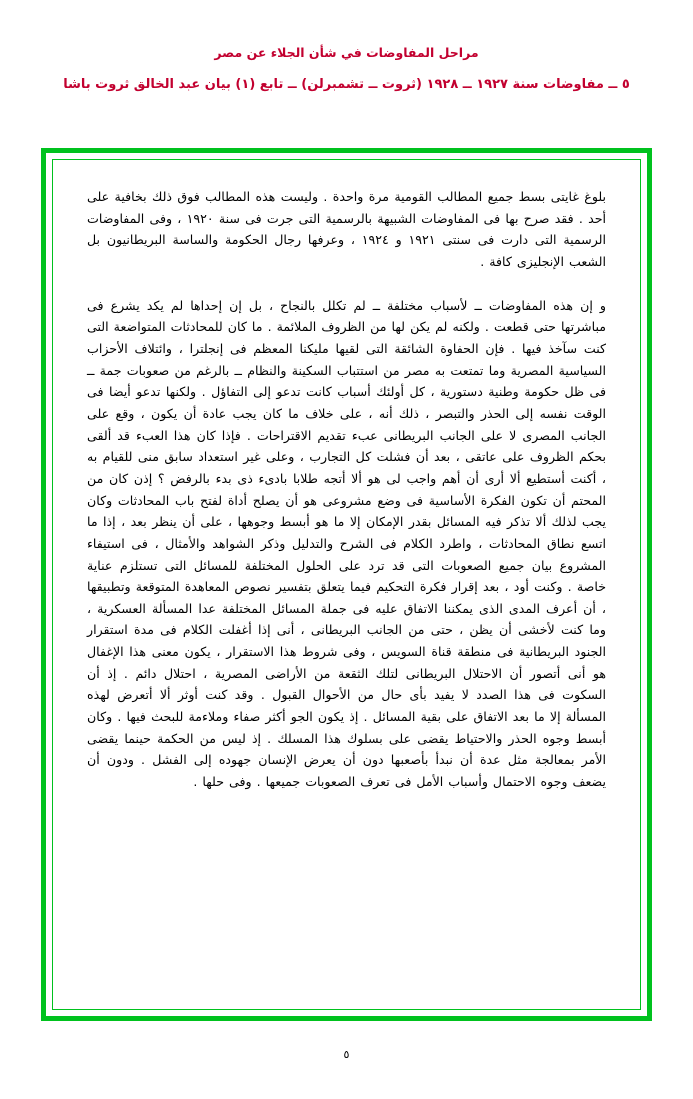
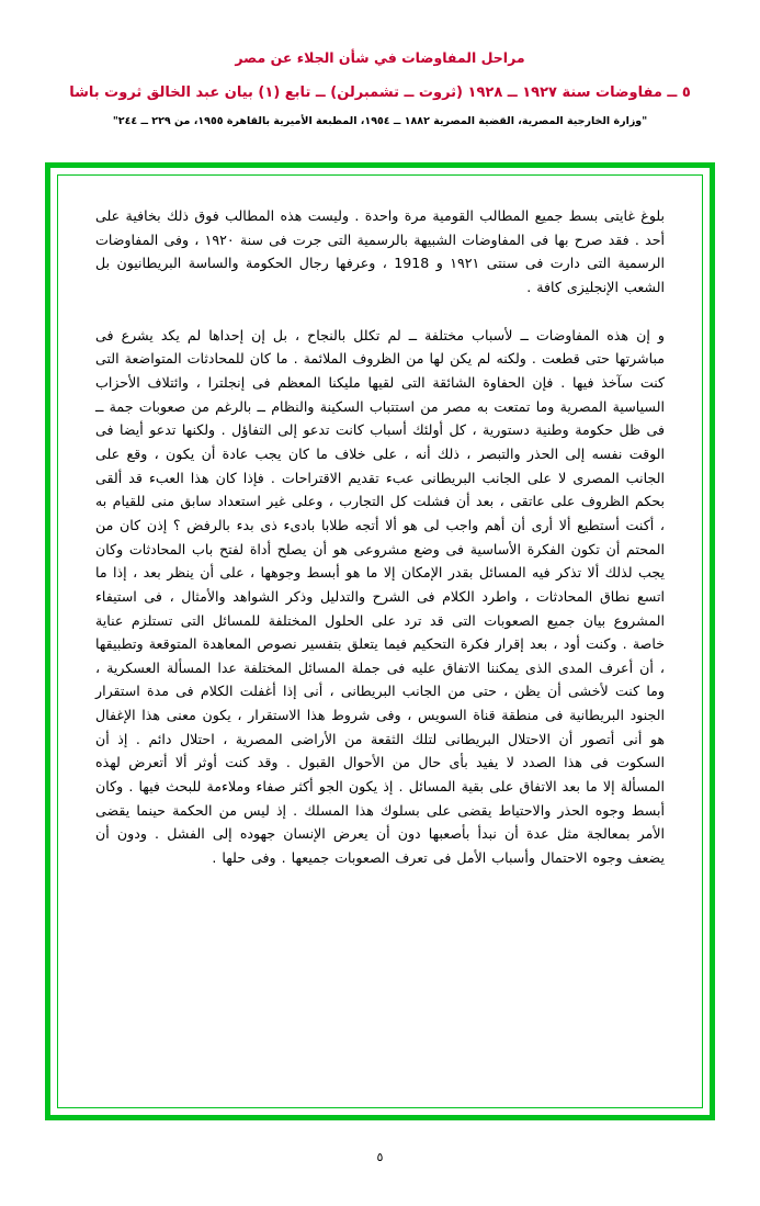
  مراحل المفاوضات في شأن الجلاء عن مصر
  ٥ ــ مفاوضات سنة ١٩٢٧ ــ ١٩٢٨ (ثروت ــ تشمبرلن) ــ تابع (١) بيان عبد الخالق ثروت باشا
+ "وزارة الخارجية المصرية، القضية المصرية ١٨٨٢ ــ ١٩٥٤، المطبعة الأميرية بالقاهرة ١٩٥٥، من ٢٢٩ ــ ٢٤٤"
- بلوغ غايتى بسط جميع المطالب القومية مرة واحدة . وليست هذه المطالب فوق ذلك بخافية على أحد . فقد صرح بها فى المفاوضات الشبيهة بالرسمية التى جرت فى سنة ١٩٢٠ ، وفى المفاوضات الرسمية التى دارت فى سنتى ١٩٢١ و ١٩٢٤ ، وعرفها رجال الحكومة والساسة البريطانيون بل الشعب الإنجليزى كافة .
+ بلوغ غايتى بسط جميع المطالب القومية مرة واحدة . وليست هذه المطالب فوق ذلك بخافية على أحد . فقد صرح بها فى المفاوضات الشبيهة بالرسمية التى جرت فى سنة ١٩٢٠ ، وفى المفاوضات الرسمية التى دارت فى سنتى ١٩٢١ و 1918 ، وعرفها رجال الحكومة والساسة البريطانيون بل الشعب الإنجليزى كافة .
  و إن هذه المفاوضات ــ لأسباب مختلفة ــ لم تكلل بالنجاح ، بل إن إحداها لم يكد يشرع فى مباشرتها حتى قطعت . ولكنه لم يكن لها من الظروف الملائمة . ما كان للمحادثات المتواضعة التى كنت سآخذ فيها . فإن الحفاوة الشائقة التى لقيها مليكنا المعظم فى إنجلترا ، وائتلاف الأحزاب السياسية المصرية وما تمتعت به مصر من استتباب السكينة والنظام ــ بالرغم من صعوبات جمة ــ فى ظل حكومة وطنية دستورية ، كل أولئك أسباب كانت تدعو إلى التفاؤل . ولكنها تدعو أيضا فى الوقت نفسه إلى الحذر والتبصر ، ذلك أنه ، على خلاف ما كان يجب عادة أن يكون ، وقع على الجانب المصرى لا على الجانب البريطانى عبء تقديم الاقتراحات . فإذا كان هذا العبء قد ألقى بحكم الظروف على عاتقى ، بعد أن فشلت كل التجارب ، وعلى غير استعداد سابق منى للقيام به ، أكنت أستطيع ألا أرى أن أهم واجب لى هو ألا أتجه طلابا بادىء ذى بدء بالرفض ؟ إذن كان من المحتم أن تكون الفكرة الأساسية فى وضع مشروعى هو أن يصلح أداة لفتح باب المحادثات وكان يجب لذلك ألا تذكر فيه المسائل بقدر الإمكان إلا ما هو أبسط وجوهها ، على أن ينظر بعد ، إذا ما اتسع نطاق المحادثات ، واطرد الكلام فى الشرح والتدليل وذكر الشواهد والأمثال ، فى استيفاء المشروع بيان جميع الصعوبات التى قد ترد على الحلول المختلفة للمسائل التى تستلزم عناية خاصة . وكنت أود ، بعد إقرار فكرة التحكيم فيما يتعلق بتفسير نصوص المعاهدة المتوقعة وتطبيقها ، أن أعرف المدى الذى يمكننا الاتفاق عليه فى جملة المسائل المختلفة عدا المسألة العسكرية ، وما كنت لأخشى أن يظن ، حتى من الجانب البريطانى ، أنى إذا أغفلت الكلام فى مدة استقرار الجنود البريطانية فى منطقة قناة السويس ، وفى شروط هذا الاستقرار ، يكون معنى هذا الإغفال هو أنى أتصور أن الاحتلال البريطانى لتلك الثقعة من الأراضى المصرية ، احتلال دائم . إذ أن السكوت فى هذا الصدد لا يفيد بأى حال من الأحوال القبول . وقد كنت أوثر ألا أتعرض لهذه المسألة إلا ما بعد الاتفاق على بقية المسائل . إذ يكون الجو أكثر صفاء وملاءمة للبحث فيها . وكان أبسط وجوه الحذر والاحتياط يقضى على بسلوك هذا المسلك . إذ ليس من الحكمة حينما يقضى الأمر بمعالجة مثل عدة أن نبدأ بأصعبها دون أن يعرض الإنسان جهوده إلى الفشل . ودون أن يضعف وجوه الاحتمال وأسباب الأمل فى تعرف الصعوبات جميعها . وفى حلها .
  ٥
